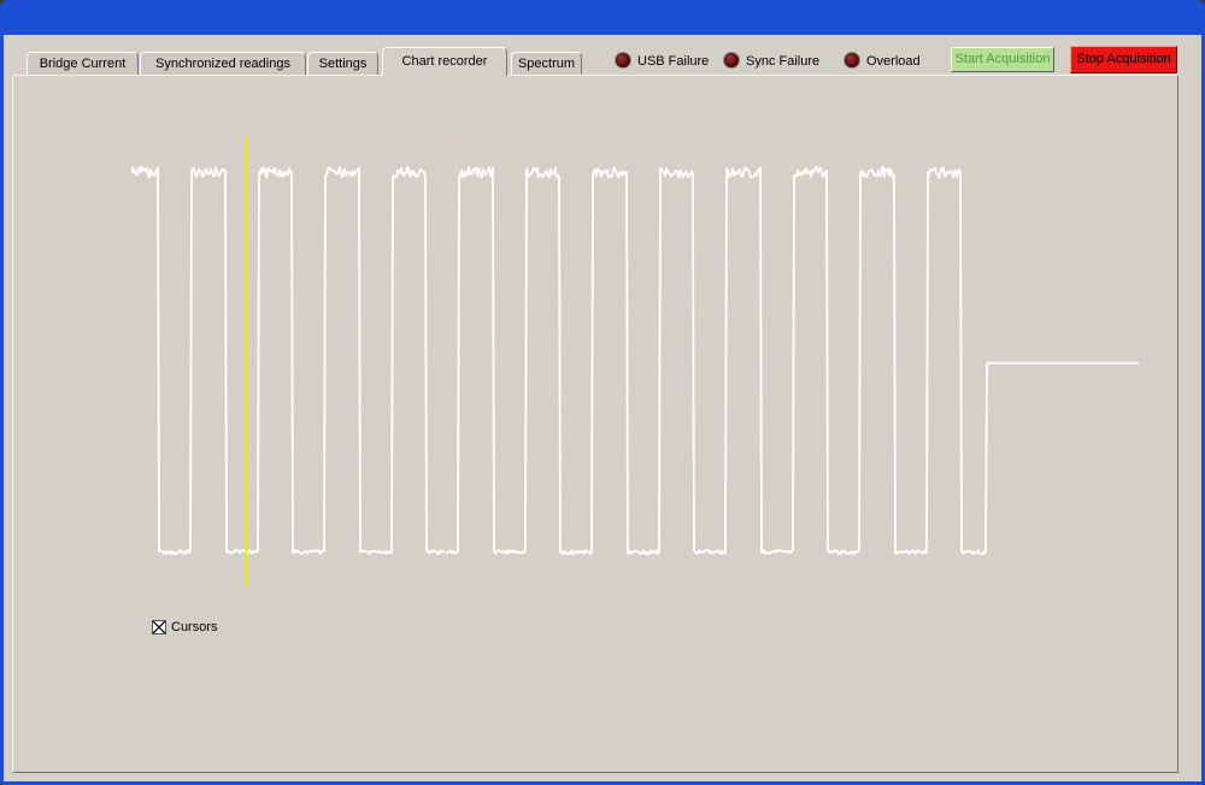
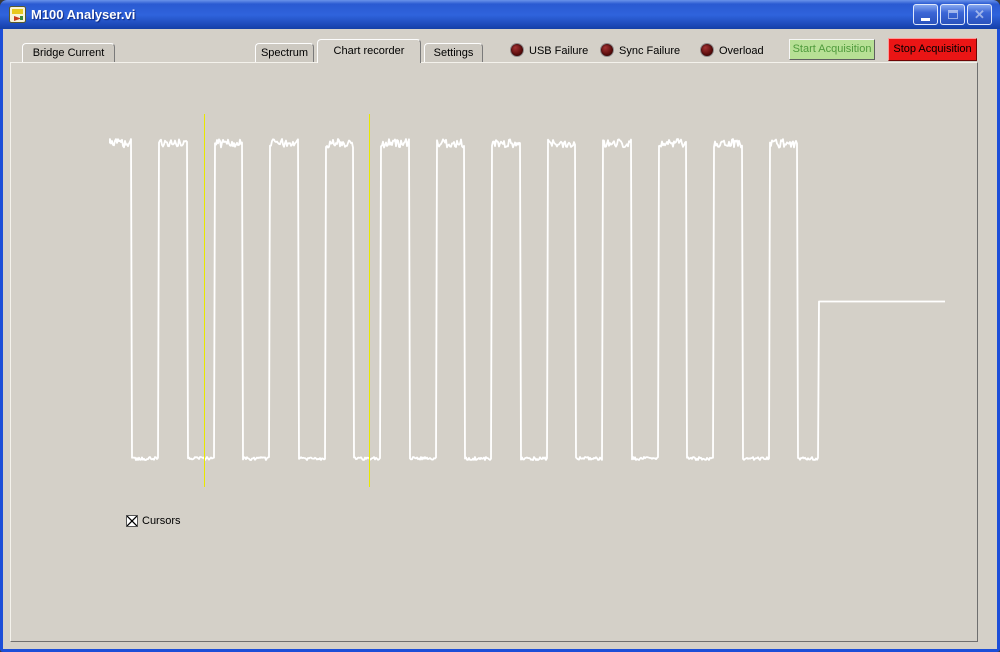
+ M100 Analyser.vi
+ ✕
  Bridge Current
- Synchronized readings
- Settings
+ Spectrum
  Chart recorder
- Spectrum
+ Settings
  USB Failure
  Sync Failure
  Overload
  Start Acquisition
  Stop Acquisition
  Cursors
